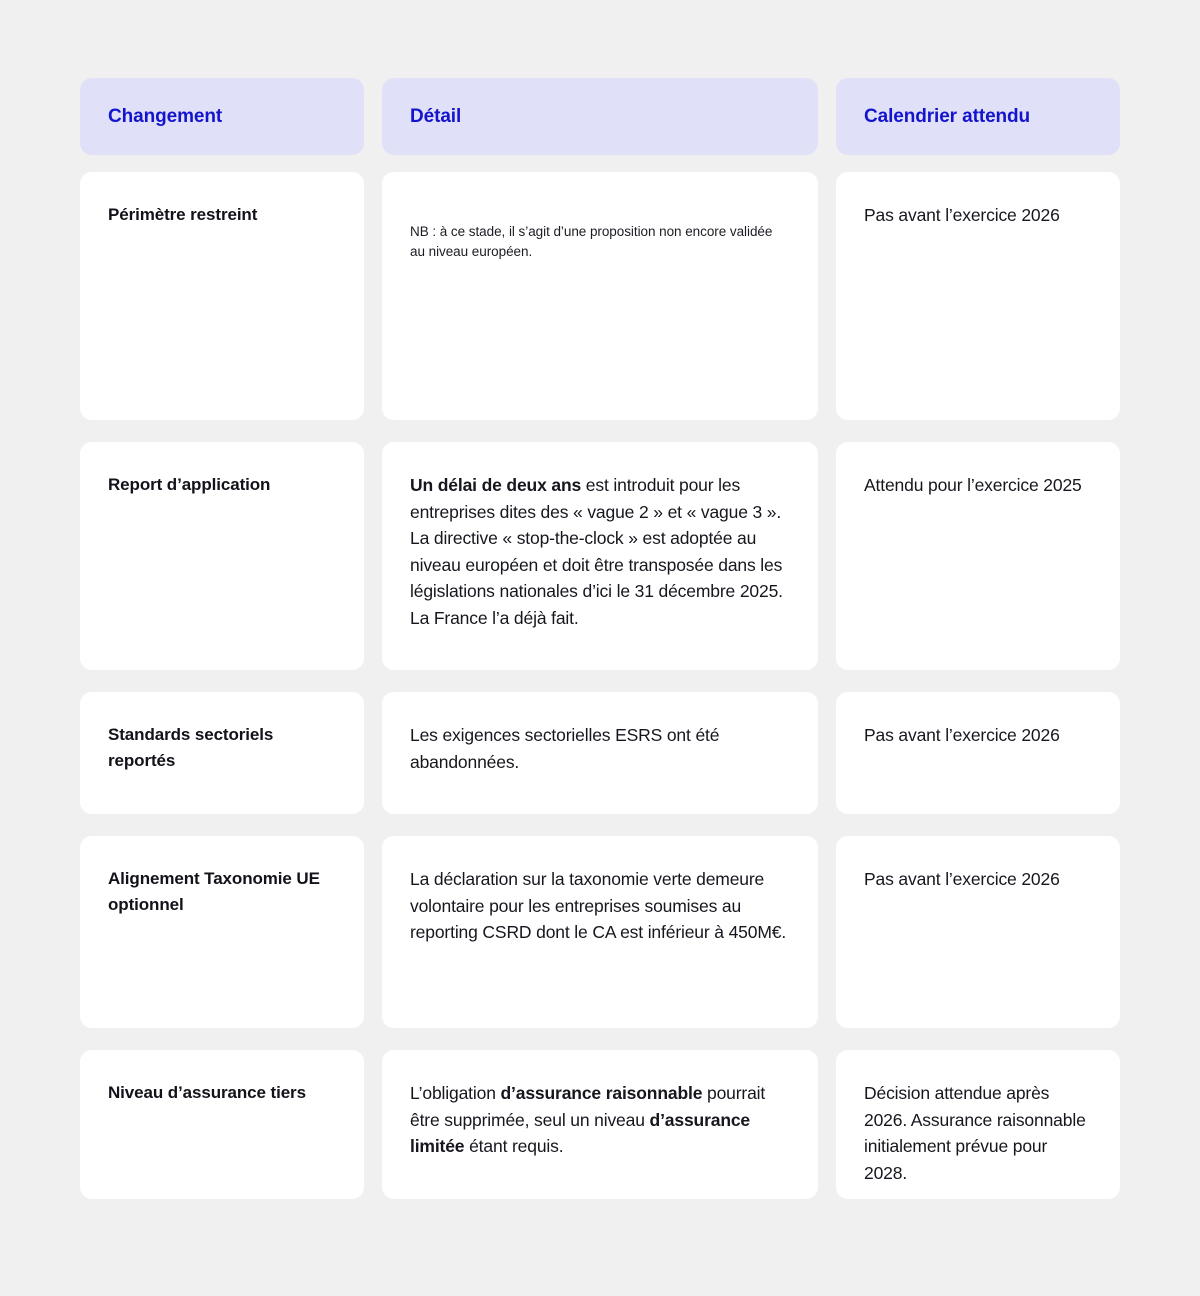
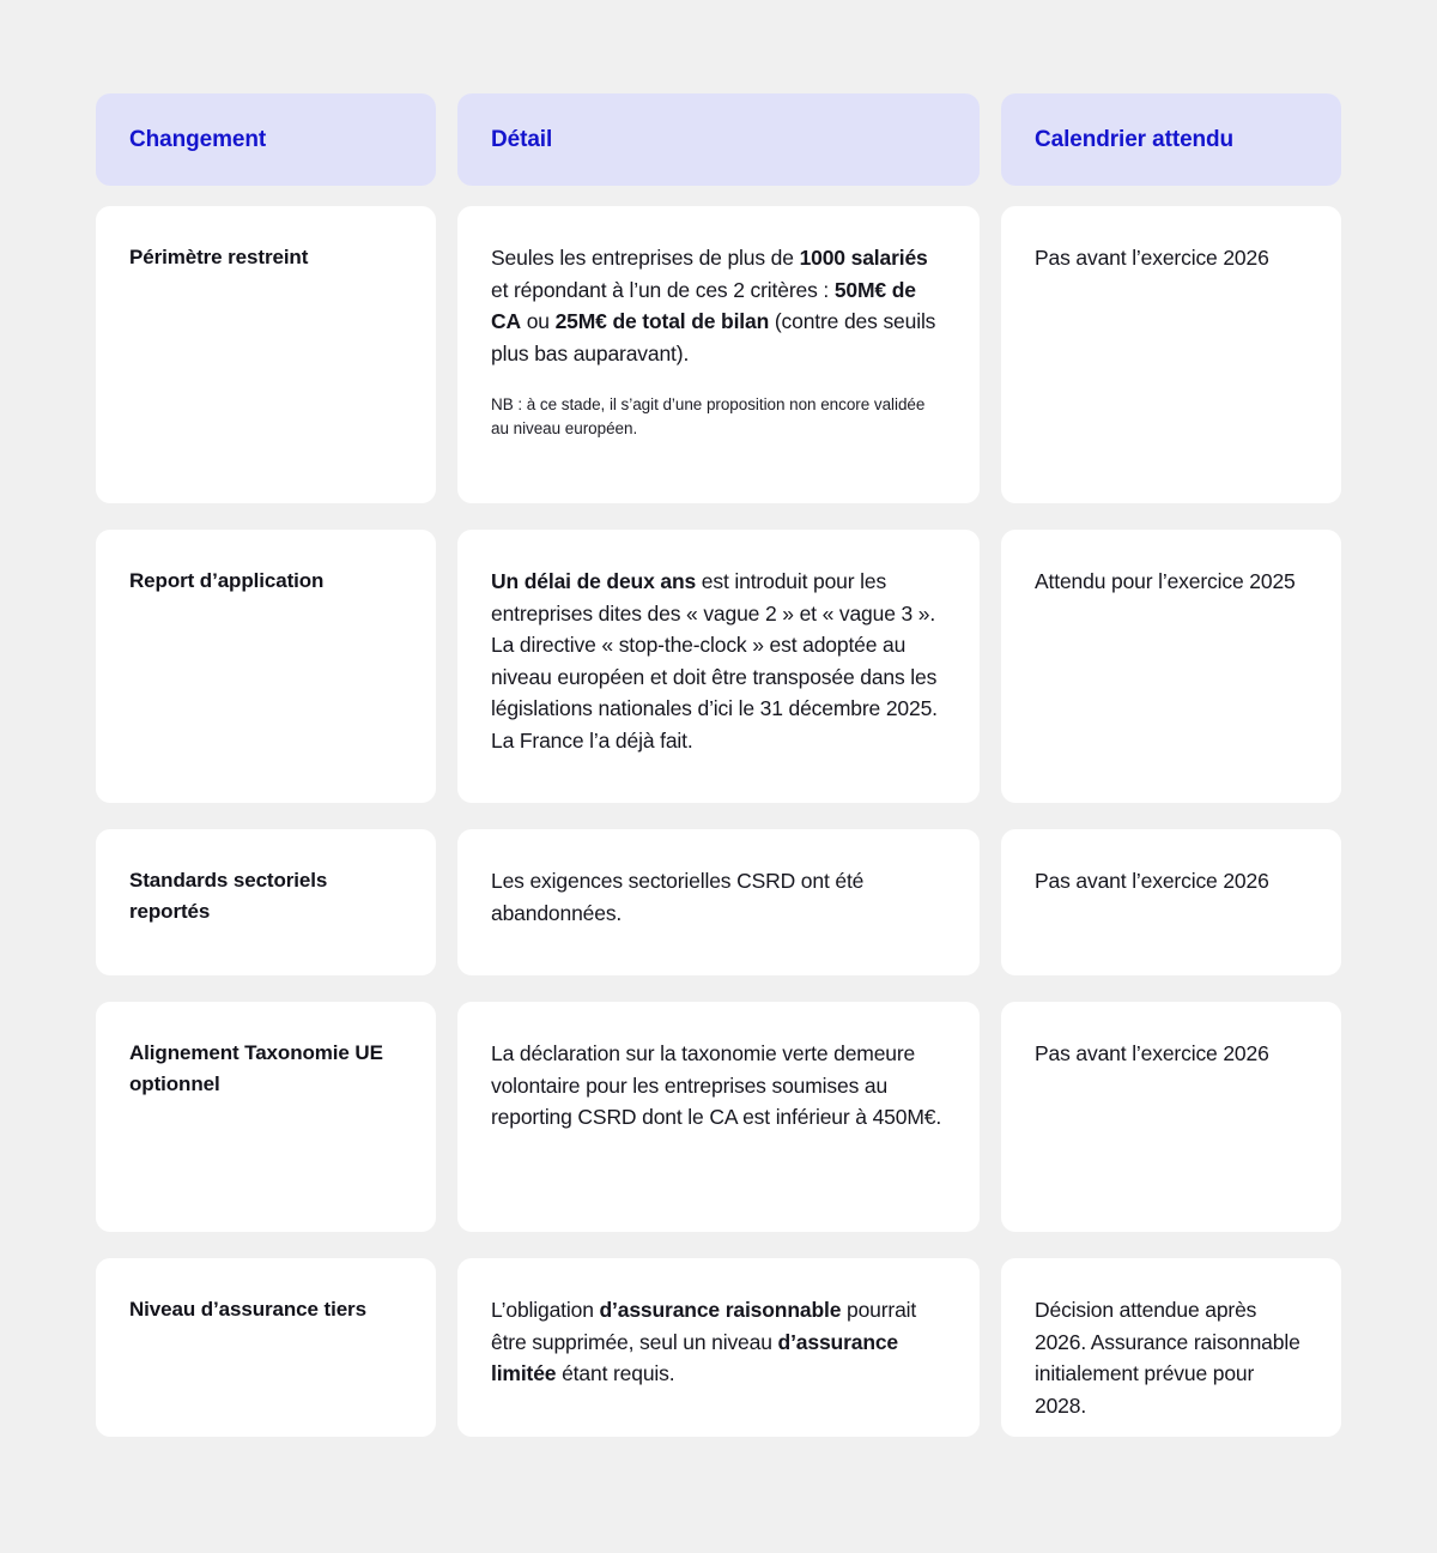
  Changement
  Détail
  Calendrier attendu
  Périmètre restreint
+ Seules les entreprises de plus de 1000 salariés et répondant à l’un de ces 2 critères : 50M€ de CA ou 25M€ de total de bilan (contre des seuils plus bas auparavant).
  NB : à ce stade, il s’agit d’une proposition non encore validée au niveau européen.
  Pas avant l’exercice 2026
  Report d’application
  Un délai de deux ans est introduit pour les entreprises dites des « vague 2 » et « vague 3 ». La directive « stop-the-clock » est adoptée au niveau européen et doit être transposée dans les législations nationales d’ici le 31 décembre 2025. La France l’a déjà fait.
  Attendu pour l’exercice 2025
  Standards sectoriels reportés
- Les exigences sectorielles ESRS ont été abandonnées.
+ Les exigences sectorielles CSRD ont été abandonnées.
  Pas avant l’exercice 2026
  Alignement Taxonomie UE optionnel
  La déclaration sur la taxonomie verte demeure volontaire pour les entreprises soumises au reporting CSRD dont le CA est inférieur à 450M€.
  Pas avant l’exercice 2026
  Niveau d’assurance tiers
  L’obligation d’assurance raisonnable pourrait être supprimée, seul un niveau d’assurance limitée étant requis.
  Décision attendue après 2026. Assurance raisonnable initialement prévue pour 2028.
